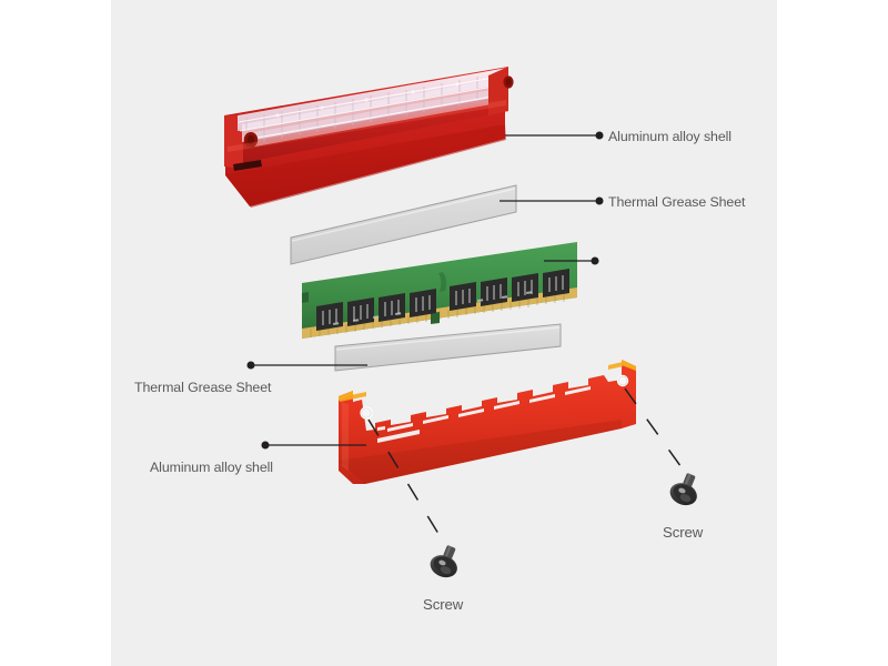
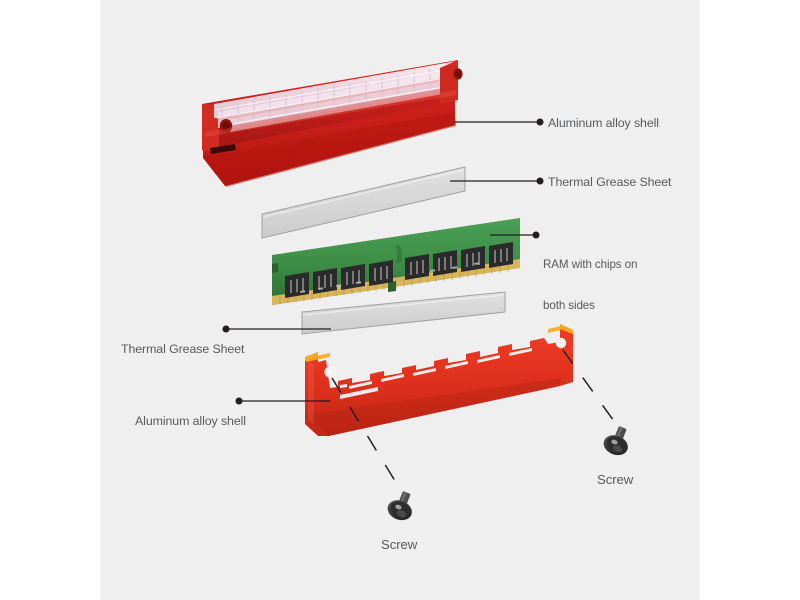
  Aluminum alloy shell
  Thermal Grease Sheet
+ RAM with chips on
+ both sides
  Thermal Grease Sheet
  Aluminum alloy shell
  Screw
  Screw
